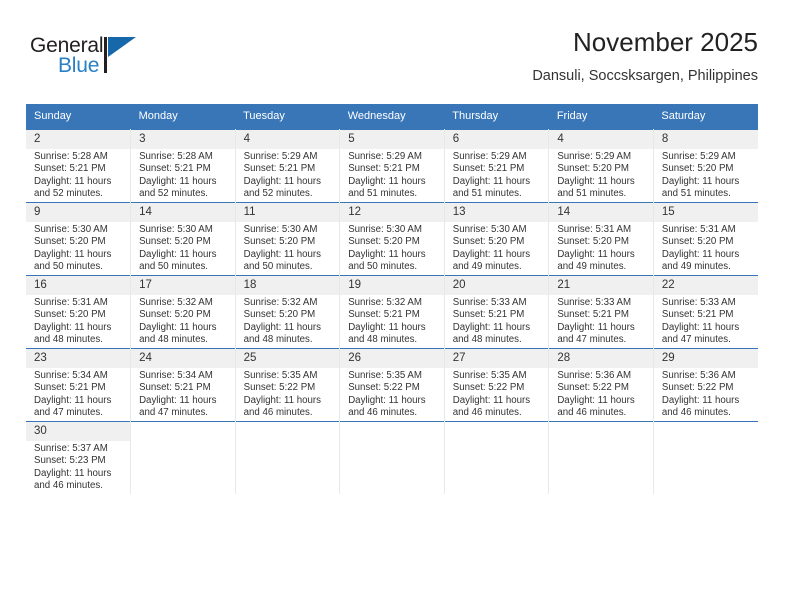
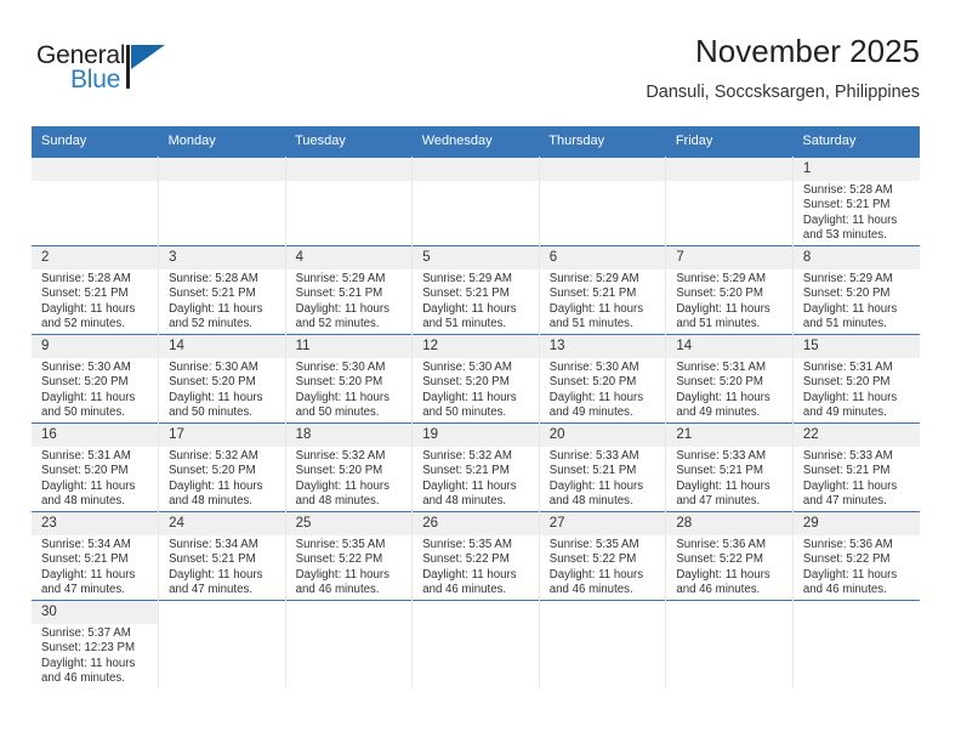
  General
  Blue
  November 2025
  Dansuli, Soccsksargen, Philippines
  Sunday	Monday	Tuesday	Wednesday	Thursday	Friday	Saturday
+ 						1Sunrise: 5:28 AMSunset: 5:21 PMDaylight: 11 hoursand 53 minutes.
- 2Sunrise: 5:28 AMSunset: 5:21 PMDaylight: 11 hoursand 52 minutes.	3Sunrise: 5:28 AMSunset: 5:21 PMDaylight: 11 hoursand 52 minutes.	4Sunrise: 5:29 AMSunset: 5:21 PMDaylight: 11 hoursand 52 minutes.	5Sunrise: 5:29 AMSunset: 5:21 PMDaylight: 11 hoursand 51 minutes.	6Sunrise: 5:29 AMSunset: 5:21 PMDaylight: 11 hoursand 51 minutes.	4Sunrise: 5:29 AMSunset: 5:20 PMDaylight: 11 hoursand 51 minutes.	8Sunrise: 5:29 AMSunset: 5:20 PMDaylight: 11 hoursand 51 minutes.
+ 2Sunrise: 5:28 AMSunset: 5:21 PMDaylight: 11 hoursand 52 minutes.	3Sunrise: 5:28 AMSunset: 5:21 PMDaylight: 11 hoursand 52 minutes.	4Sunrise: 5:29 AMSunset: 5:21 PMDaylight: 11 hoursand 52 minutes.	5Sunrise: 5:29 AMSunset: 5:21 PMDaylight: 11 hoursand 51 minutes.	6Sunrise: 5:29 AMSunset: 5:21 PMDaylight: 11 hoursand 51 minutes.	7Sunrise: 5:29 AMSunset: 5:20 PMDaylight: 11 hoursand 51 minutes.	8Sunrise: 5:29 AMSunset: 5:20 PMDaylight: 11 hoursand 51 minutes.
  9Sunrise: 5:30 AMSunset: 5:20 PMDaylight: 11 hoursand 50 minutes.	14Sunrise: 5:30 AMSunset: 5:20 PMDaylight: 11 hoursand 50 minutes.	11Sunrise: 5:30 AMSunset: 5:20 PMDaylight: 11 hoursand 50 minutes.	12Sunrise: 5:30 AMSunset: 5:20 PMDaylight: 11 hoursand 50 minutes.	13Sunrise: 5:30 AMSunset: 5:20 PMDaylight: 11 hoursand 49 minutes.	14Sunrise: 5:31 AMSunset: 5:20 PMDaylight: 11 hoursand 49 minutes.	15Sunrise: 5:31 AMSunset: 5:20 PMDaylight: 11 hoursand 49 minutes.
  16Sunrise: 5:31 AMSunset: 5:20 PMDaylight: 11 hoursand 48 minutes.	17Sunrise: 5:32 AMSunset: 5:20 PMDaylight: 11 hoursand 48 minutes.	18Sunrise: 5:32 AMSunset: 5:20 PMDaylight: 11 hoursand 48 minutes.	19Sunrise: 5:32 AMSunset: 5:21 PMDaylight: 11 hoursand 48 minutes.	20Sunrise: 5:33 AMSunset: 5:21 PMDaylight: 11 hoursand 48 minutes.	21Sunrise: 5:33 AMSunset: 5:21 PMDaylight: 11 hoursand 47 minutes.	22Sunrise: 5:33 AMSunset: 5:21 PMDaylight: 11 hoursand 47 minutes.
  23Sunrise: 5:34 AMSunset: 5:21 PMDaylight: 11 hoursand 47 minutes.	24Sunrise: 5:34 AMSunset: 5:21 PMDaylight: 11 hoursand 47 minutes.	25Sunrise: 5:35 AMSunset: 5:22 PMDaylight: 11 hoursand 46 minutes.	26Sunrise: 5:35 AMSunset: 5:22 PMDaylight: 11 hoursand 46 minutes.	27Sunrise: 5:35 AMSunset: 5:22 PMDaylight: 11 hoursand 46 minutes.	28Sunrise: 5:36 AMSunset: 5:22 PMDaylight: 11 hoursand 46 minutes.	29Sunrise: 5:36 AMSunset: 5:22 PMDaylight: 11 hoursand 46 minutes.
- 30Sunrise: 5:37 AMSunset: 5:23 PMDaylight: 11 hoursand 46 minutes.
+ 30Sunrise: 5:37 AMSunset: 12:23 PMDaylight: 11 hoursand 46 minutes.
